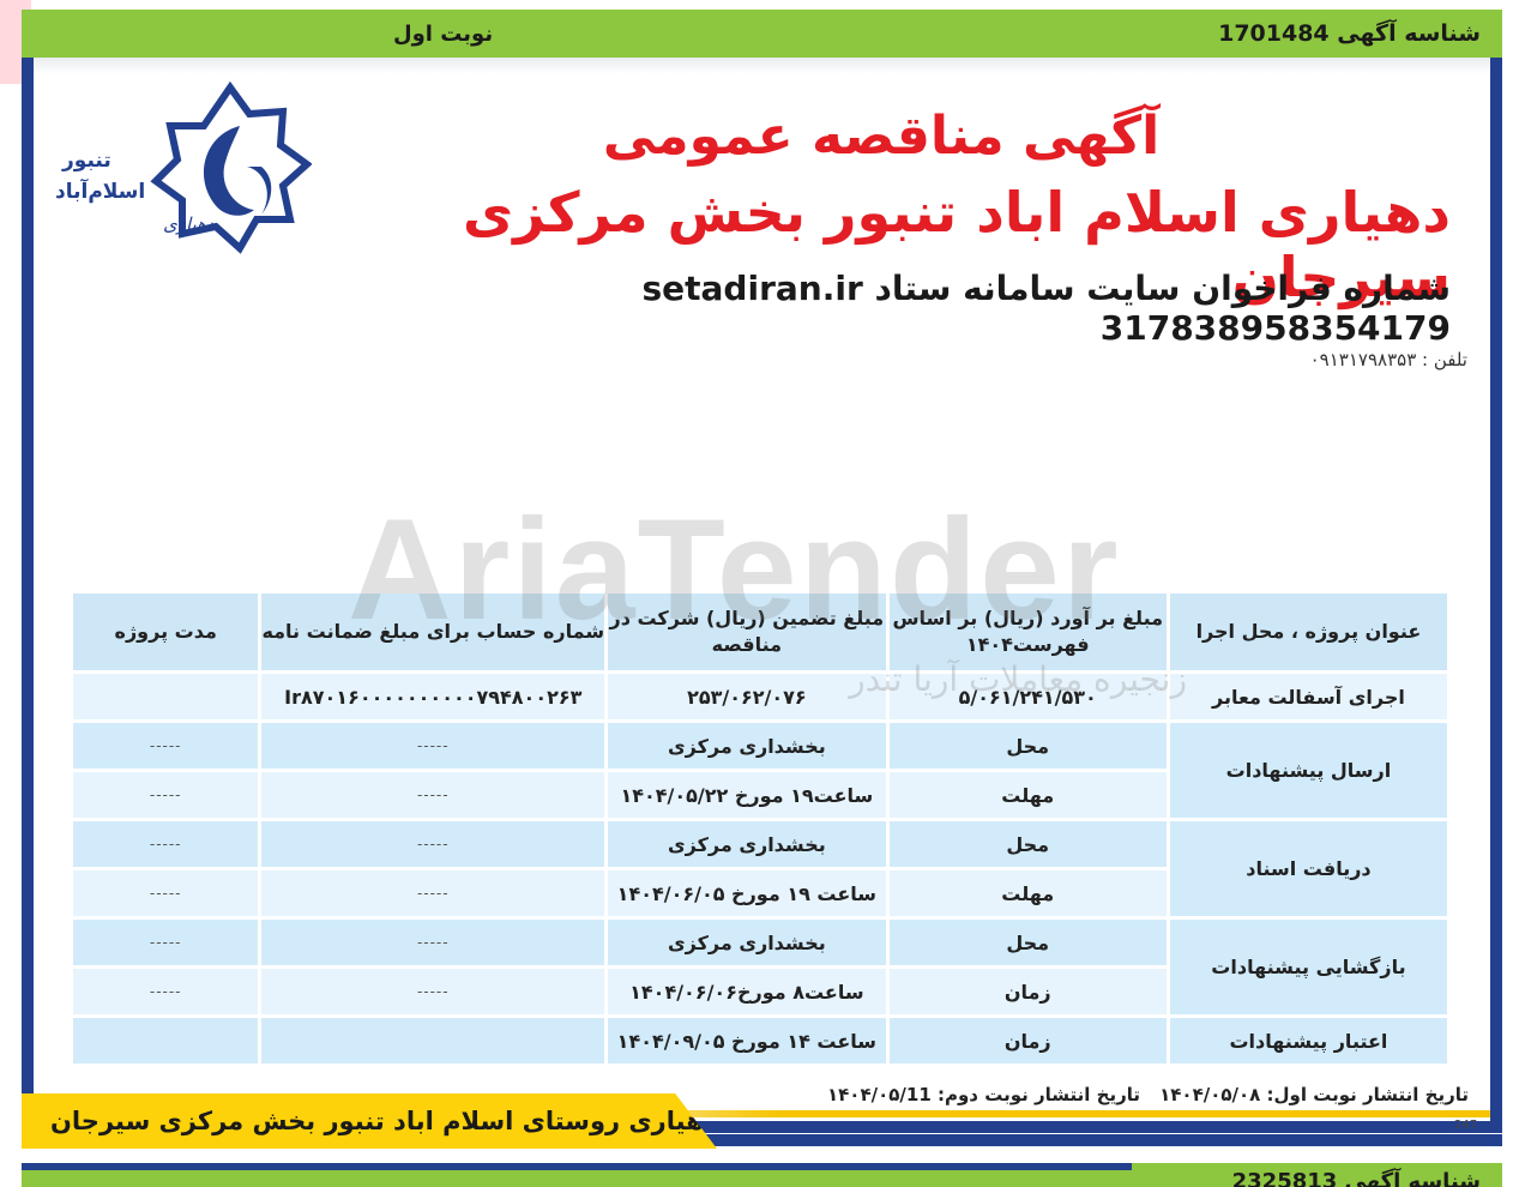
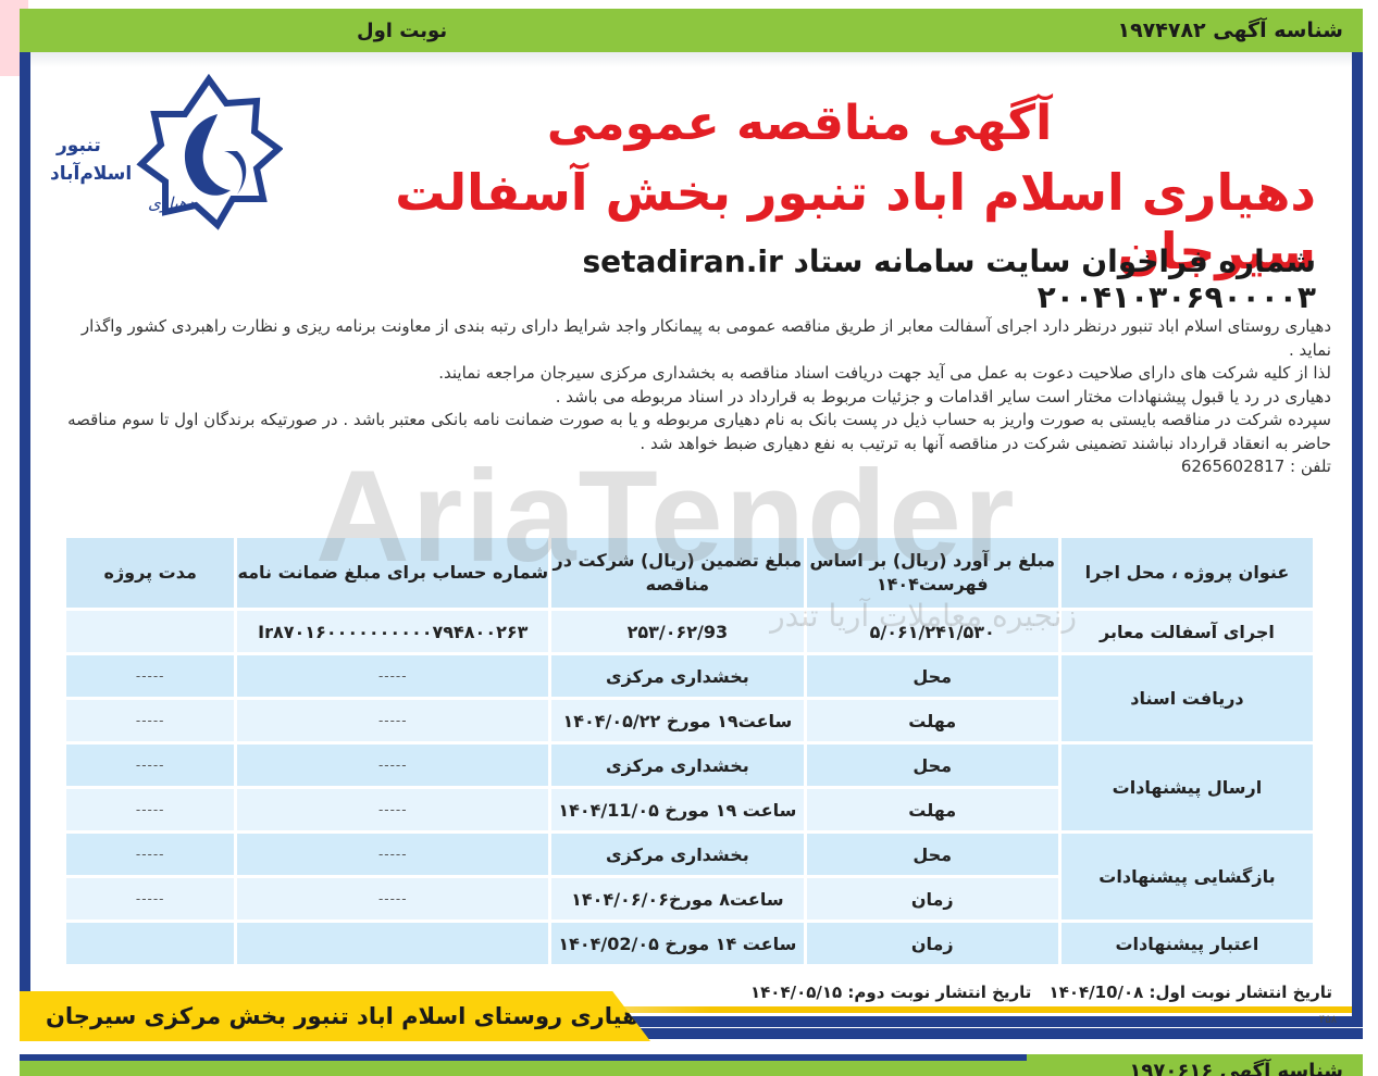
- شناسه آگهی 1701484
+ شناسه آگهی ۱۹۷۴۷۸۲
  نوبت اول
  تنبور
  اسلام‌آباد
  دهیاری
  آگهی مناقصه عمومی
- دهیاری اسلام اباد تنبور بخش مرکزی سیرجان
+ دهیاری اسلام اباد تنبور بخش آسفالت سیرجان
- شماره فراخوان سایت سامانه ستاد setadiran.ir 317838958354179
+ شماره فراخوان سایت سامانه ستاد setadiran.ir ۲۰۰۴۱۰۳۰۶۹۰۰۰۰۳
+ دهیاری روستای اسلام اباد تنبور درنظر دارد اجرای آسفالت معابر از طریق مناقصه عمومی به پیمانکار واجد شرایط دارای رتبه بندی از معاونت برنامه ریزی و نظارت راهبردی کشور واگذار نماید .
+ لذا از کلیه شرکت های دارای صلاحیت دعوت به عمل می آید جهت دریافت اسناد مناقصه به بخشداری مرکزی سیرجان مراجعه نمایند.
+ دهیاری در رد یا قبول پیشنهادات مختار است سایر اقدامات و جزئیات مربوط به قرارداد در اسناد مربوطه می باشد .
+ سپرده شرکت در مناقصه بایستی به صورت واریز به حساب ذیل در پست بانک به نام دهیاری مربوطه و یا به صورت ضمانت نامه بانکی معتبر باشد . در صورتیکه برندگان اول تا سوم مناقصه حاضر به انعقاد قرارداد نباشند تضمینی شرکت در مناقصه آنها به ترتیب به نفع دهیاری ضبط خواهد شد .
- تلفن : ۰۹۱۳۱۷۹۸۳۵۳
+ تلفن : 6265602817
  عنوان پروژه ، محل اجرا	مبلغ بر آورد (ریال) بر اساس فهرست۱۴۰۴	مبلغ تضمین (ریال) شرکت در مناقصه	شماره حساب برای مبلغ ضمانت نامه	مدت پروژه
- اجرای آسفالت معابر	۵/۰۶۱/۲۴۱/۵۳۰	۲۵۳/۰۶۲/۰۷۶	Ir۸۷۰۱۶۰۰۰۰۰۰۰۰۰۰۷۹۴۸۰۰۲۶۳
+ اجرای آسفالت معابر	۵/۰۶۱/۲۴۱/۵۳۰	۲۵۳/۰۶۲/93	Ir۸۷۰۱۶۰۰۰۰۰۰۰۰۰۰۷۹۴۸۰۰۲۶۳
- ارسال پیشنهادات	محل	بخشداری مرکزی	-----	-----
+ دریافت اسناد	محل	بخشداری مرکزی	-----	-----
  مهلت	ساعت۱۹ مورخ ۱۴۰۴/۰۵/۲۲	-----	-----
- دریافت اسناد	محل	بخشداری مرکزی	-----	-----
+ ارسال پیشنهادات	محل	بخشداری مرکزی	-----	-----
- مهلت	ساعت ۱۹ مورخ ۱۴۰۴/۰۶/۰۵	-----	-----
+ مهلت	ساعت ۱۹ مورخ ۱۴۰۴/11/۰۵	-----	-----
  بازگشایی پیشنهادات	محل	بخشداری مرکزی	-----	-----
  زمان	ساعت۸ مورخ۱۴۰۴/۰۶/۰۶	-----	-----
- اعتبار پیشنهادات	زمان	ساعت ۱۴ مورخ ۱۴۰۴/۰۹/۰۵
+ اعتبار پیشنهادات	زمان	ساعت ۱۴ مورخ ۱۴۰۴/02/۰۵
  AriaTender
  زنجیره معاملات آریا تندر
- تاریخ انتشار نوبت اول: ۱۴۰۴/۰۵/۰۸
+ تاریخ انتشار نوبت اول: ۱۴۰۴/10/۰۸
- تاریخ انتشار نوبت دوم: ۱۴۰۴/۰۵/11
+ تاریخ انتشار نوبت دوم: ۱۴۰۴/۰۵/۱۵
- 247
+ ۴۵۸
  هیاری روستای اسلام اباد تنبور بخش مرکزی سیرجان
- شناسه آگهی 2325813
+ شناسه آگهی ۱۹۷۰۶۱۶
